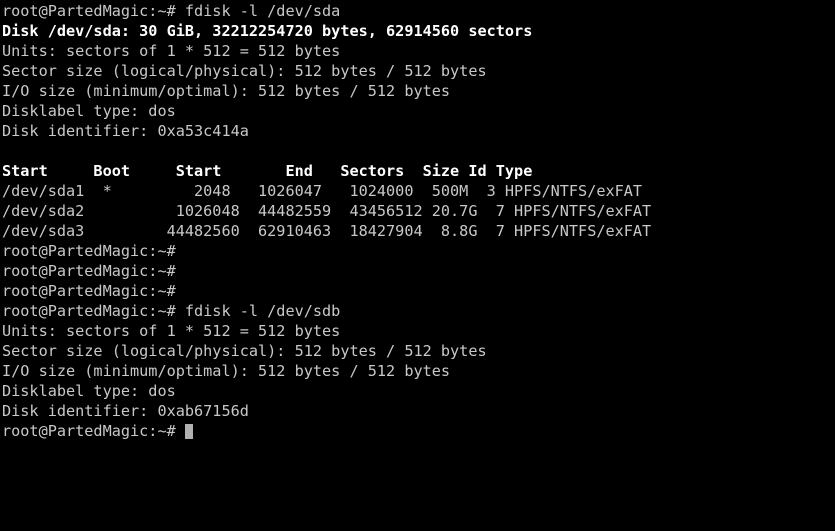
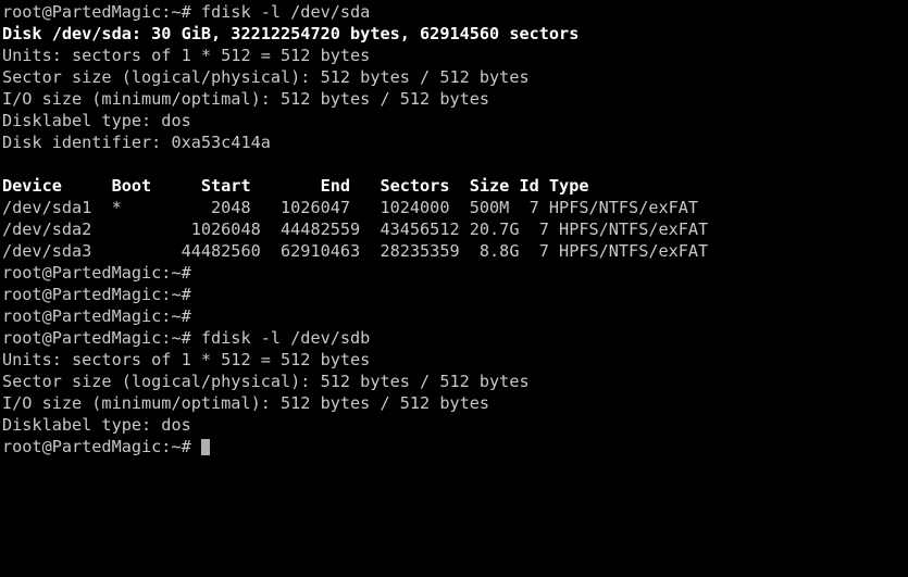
  root@PartedMagic:~# fdisk -l /dev/sda
  Disk /dev/sda: 30 GiB, 32212254720 bytes, 62914560 sectors
  Units: sectors of 1 * 512 = 512 bytes
  Sector size (logical/physical): 512 bytes / 512 bytes
  I/O size (minimum/optimal): 512 bytes / 512 bytes
  Disklabel type: dos
  Disk identifier: 0xa53c414a
- Start Boot Start End Sectors Size Id Type
+ Device Boot Start End Sectors Size Id Type
- /dev/sda1 * 2048 1026047 1024000 500M 3 HPFS/NTFS/exFAT
+ /dev/sda1 * 2048 1026047 1024000 500M 7 HPFS/NTFS/exFAT
  /dev/sda2 1026048 44482559 43456512 20.7G 7 HPFS/NTFS/exFAT
- /dev/sda3 44482560 62910463 18427904 8.8G 7 HPFS/NTFS/exFAT
+ /dev/sda3 44482560 62910463 28235359 8.8G 7 HPFS/NTFS/exFAT
  root@PartedMagic:~#
  root@PartedMagic:~#
  root@PartedMagic:~#
  root@PartedMagic:~# fdisk -l /dev/sdb
  Units: sectors of 1 * 512 = 512 bytes
  Sector size (logical/physical): 512 bytes / 512 bytes
  I/O size (minimum/optimal): 512 bytes / 512 bytes
  Disklabel type: dos
- Disk identifier: 0xab67156d
  root@PartedMagic:~#
